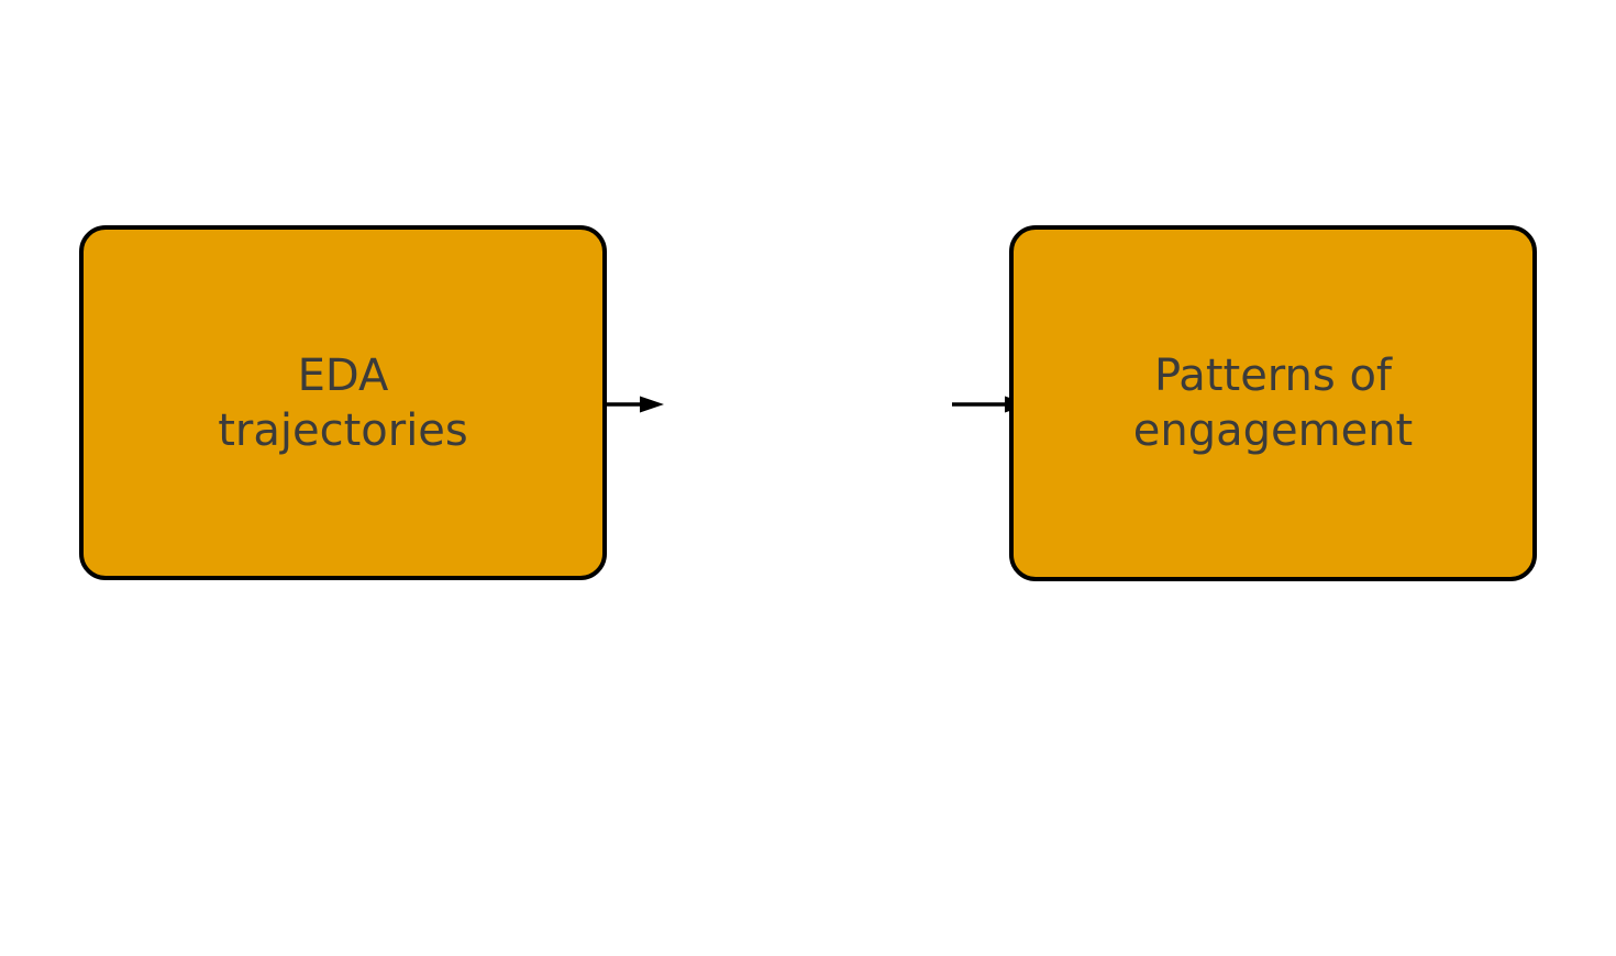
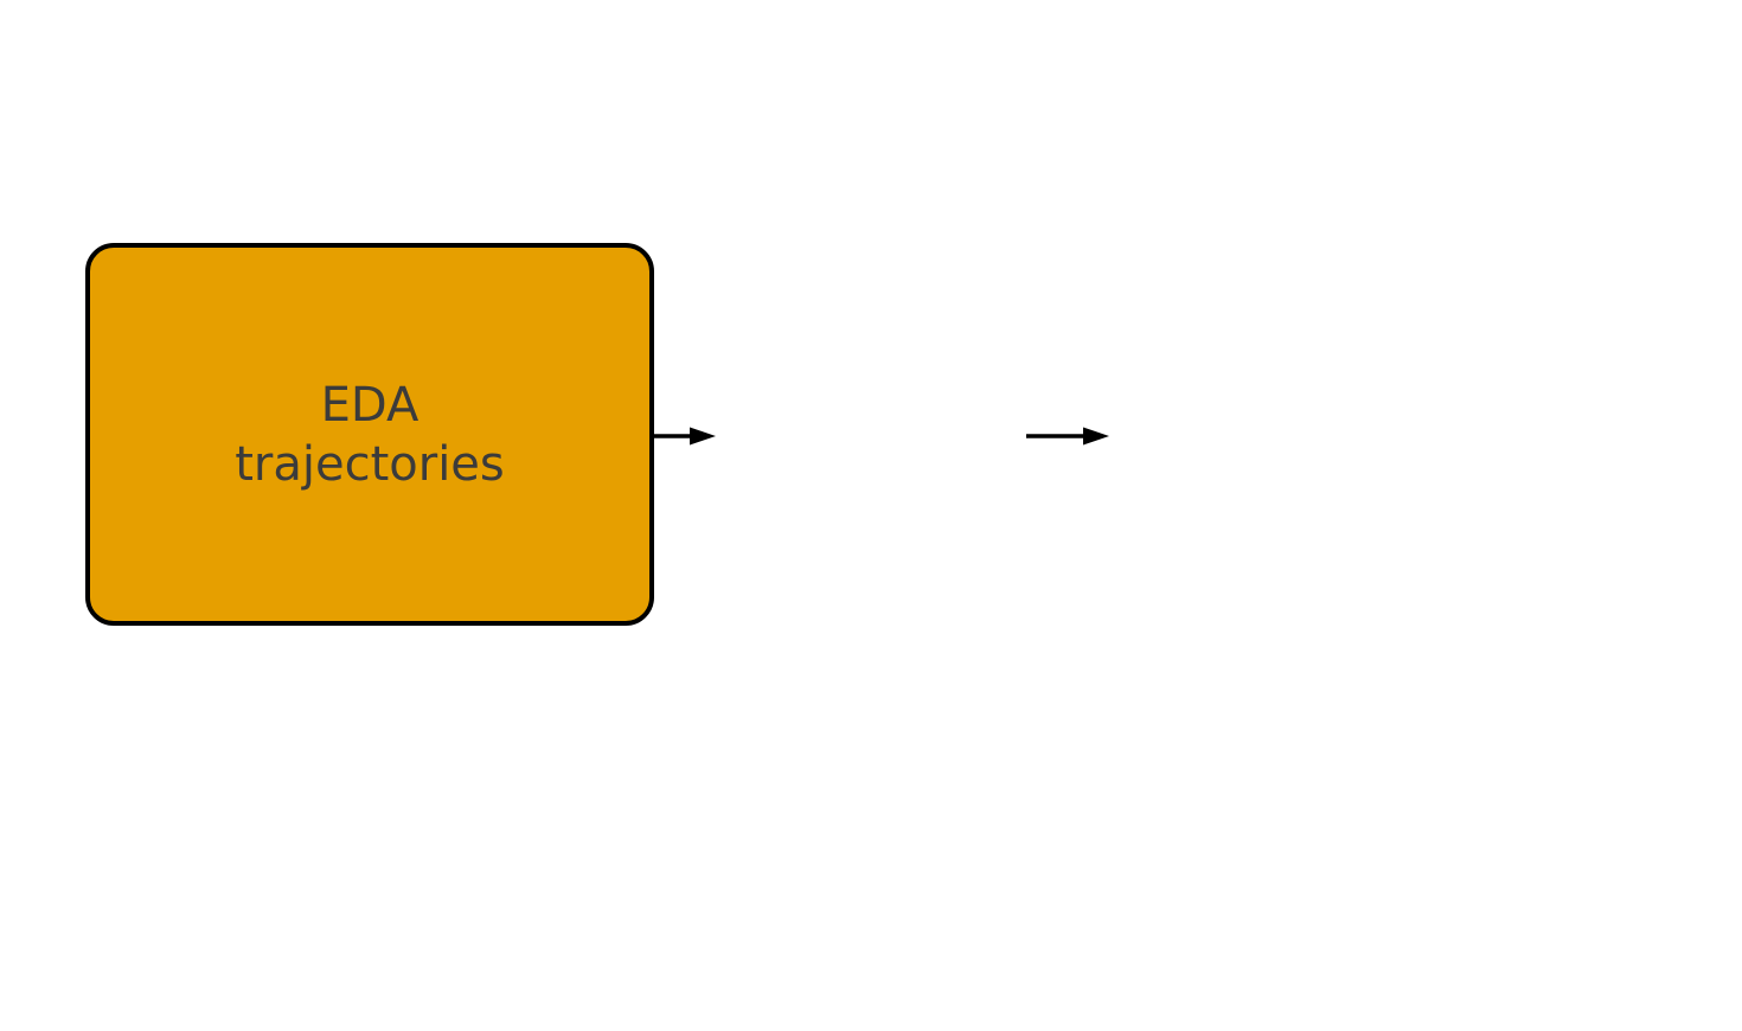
  EDA
  trajectories
- Patterns of
- engagement
